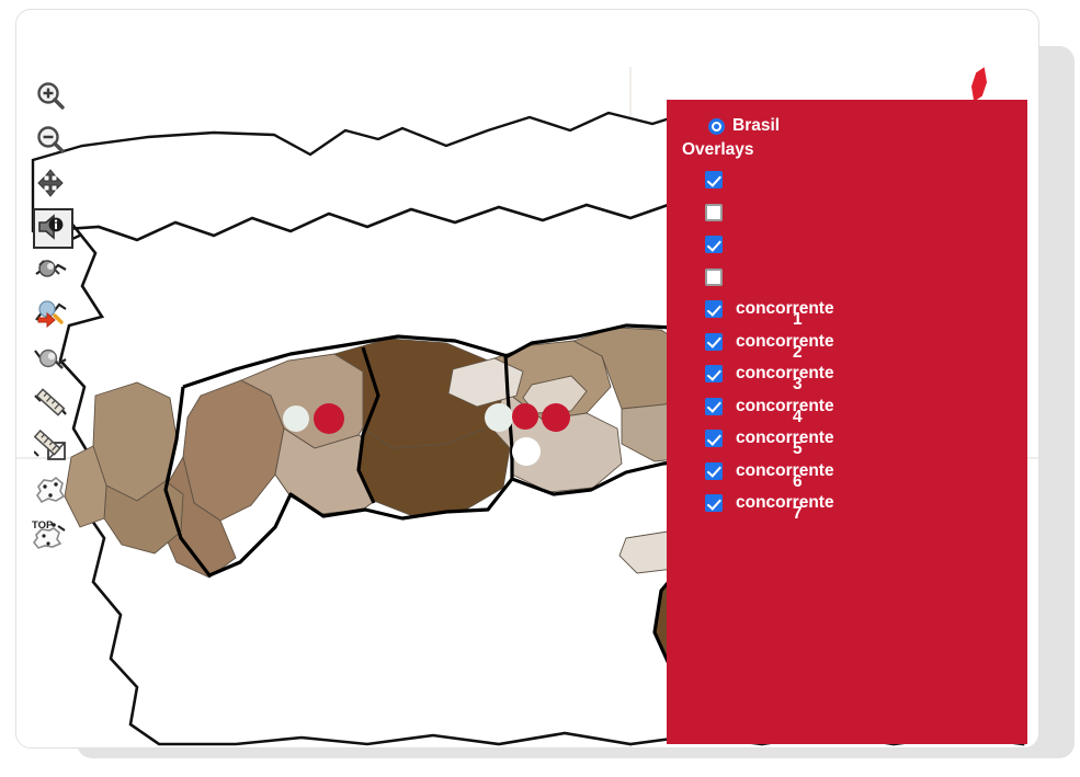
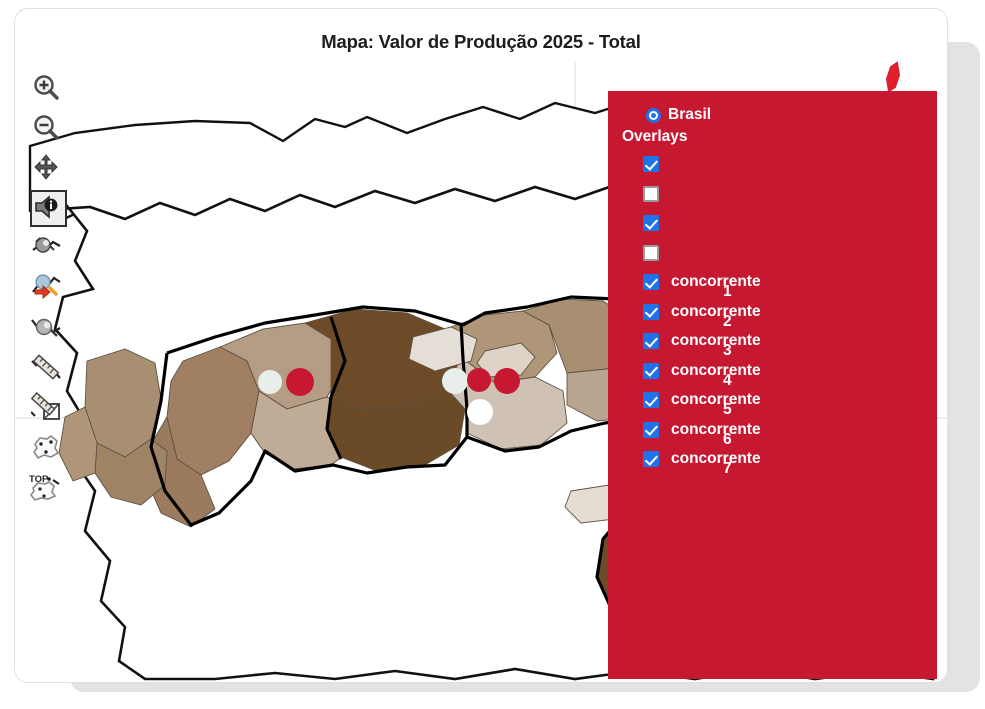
+ Mapa: Valor de Produção 2025 - Total
  TOP
  Brasil
  Overlays
  concorrente
  1
  concorrente
  2
  concorrente
  3
  concorrente
  4
  concorrente
  5
  concorrente
  6
  concorrente
  7
